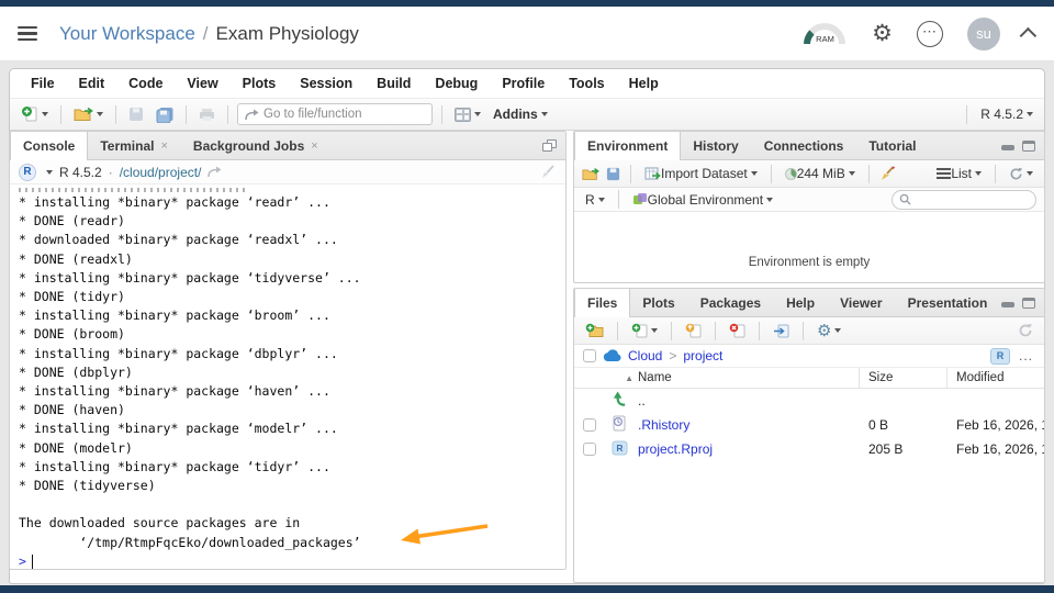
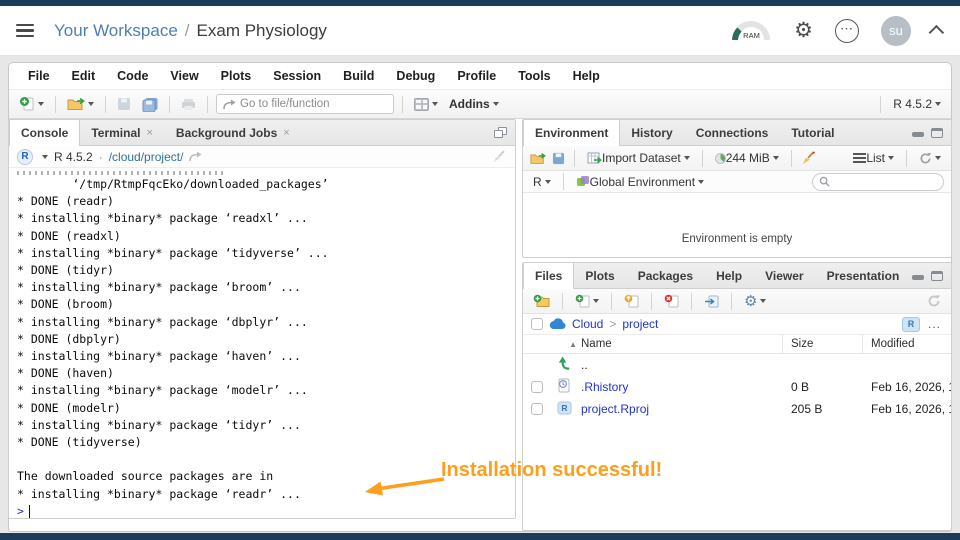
  Your Workspace
  /
  Exam Physiology
  RAM
  ⚙
  ⋯
  su
  File
  Edit
  Code
  View
  Plots
  Session
  Build
  Debug
  Profile
  Tools
  Help
  Go to file/function
  Addins
  R 4.5.2
  Console
  Terminal
  ×
  Background Jobs
  ×
  R
  R 4.5.2
  ·
  /cloud/project/
- * installing *binary* package ‘readr’ ...
+ ‘/tmp/RtmpFqcEko/downloaded_packages’
  * DONE (readr)
- * downloaded *binary* package ‘readxl’ ...
+ * installing *binary* package ‘readxl’ ...
  * DONE (readxl)
  * installing *binary* package ‘tidyverse’ ...
  * DONE (tidyr)
  * installing *binary* package ‘broom’ ...
  * DONE (broom)
  * installing *binary* package ‘dbplyr’ ...
  * DONE (dbplyr)
  * installing *binary* package ‘haven’ ...
  * DONE (haven)
  * installing *binary* package ‘modelr’ ...
  * DONE (modelr)
  * installing *binary* package ‘tidyr’ ...
  * DONE (tidyverse)
  The downloaded source packages are in
- ‘/tmp/RtmpFqcEko/downloaded_packages’
+ * installing *binary* package ‘readr’ ...
  >
  Environment
  History
  Connections
  Tutorial
  Import Dataset
  244 MiB
  List
  R
  Global Environment
  Environment is empty
  Files
  Plots
  Packages
  Help
  Viewer
  Presentation
  ⚙
  Cloud
  >
  project
  R
  ...
  ▲
  Name
  Size
  Modified
  ..
  .Rhistory
  0 B
  Feb 16, 2026,
  R
  project.Rproj
  205 B
  Feb 16, 2026,
+ Installation successful!
